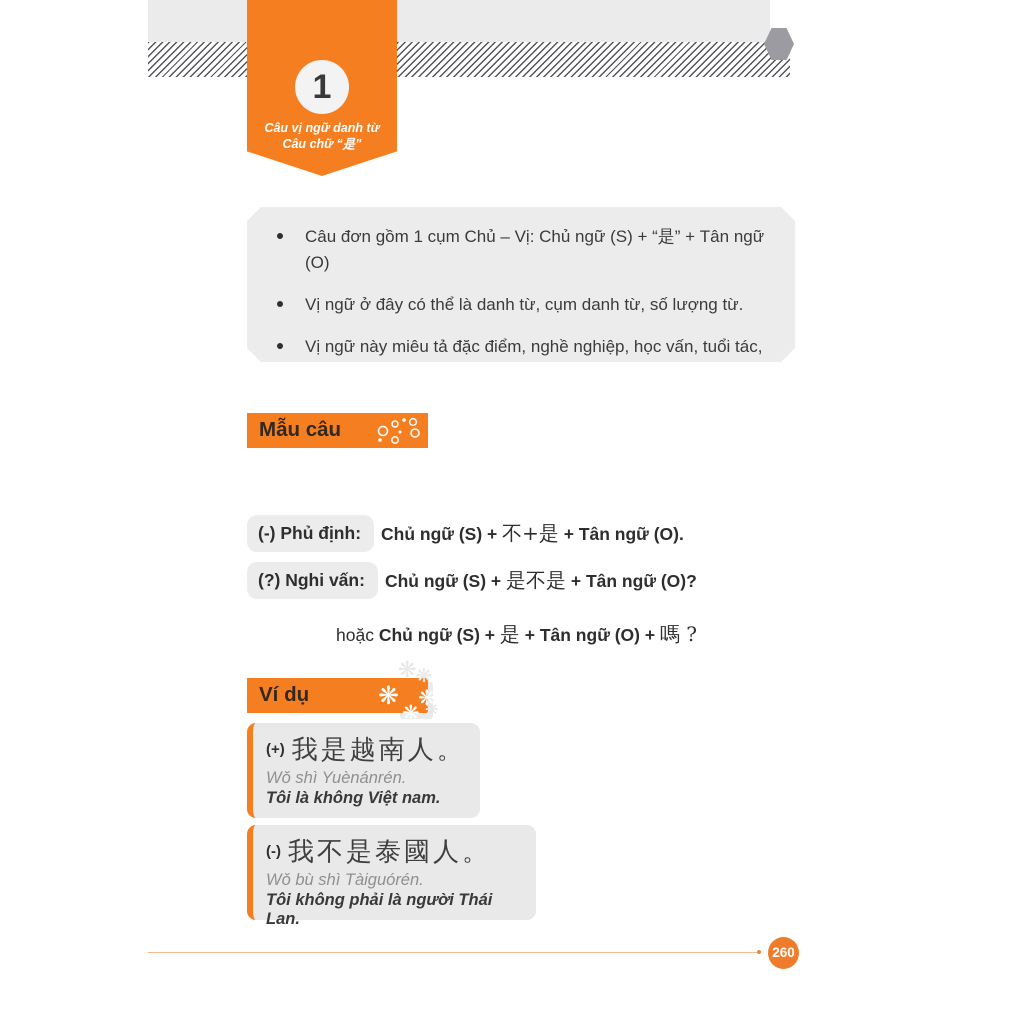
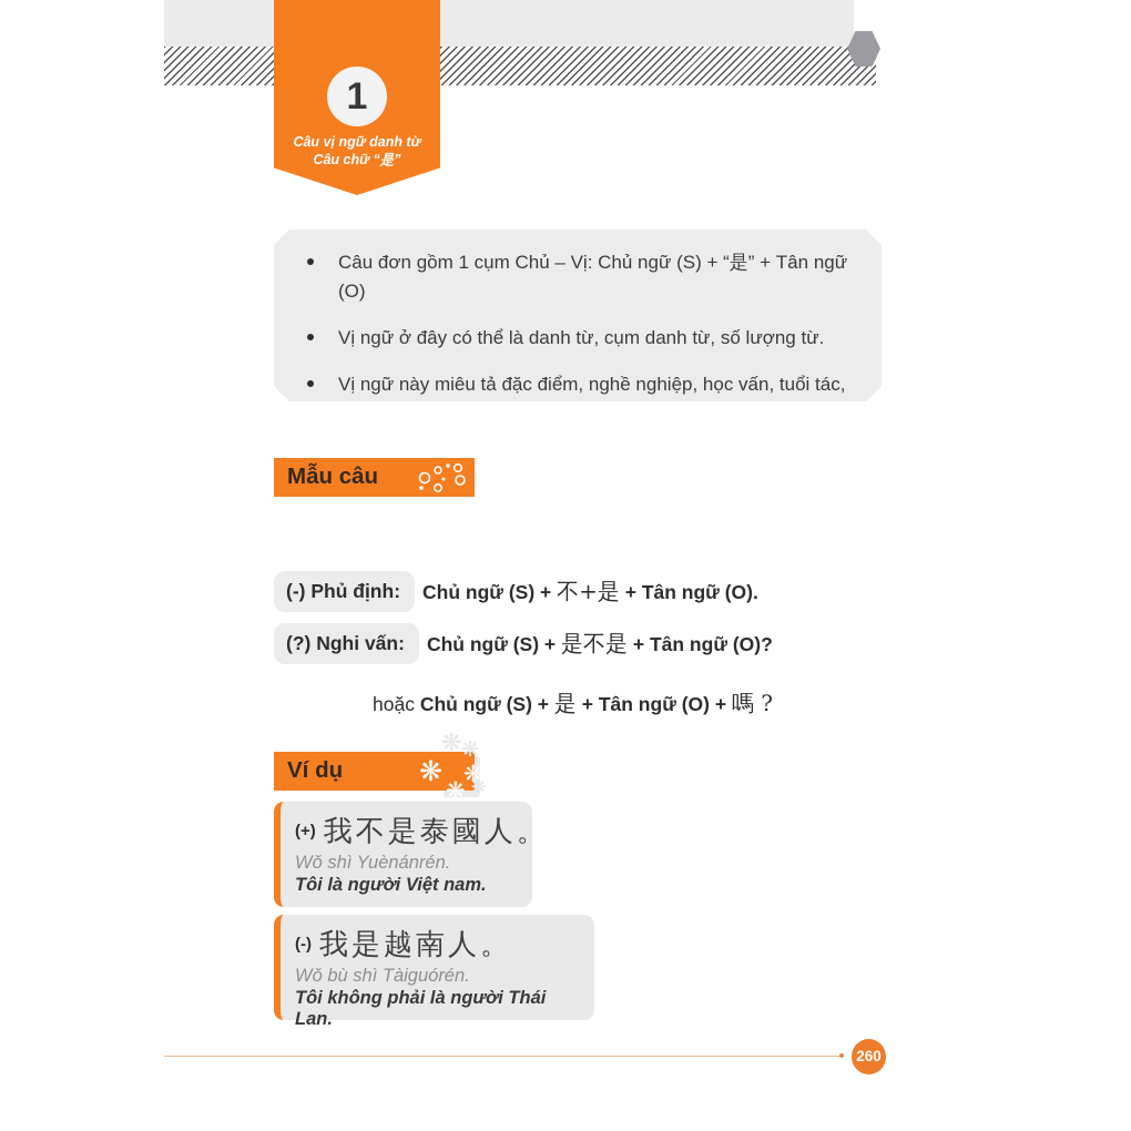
  1
  Câu vị ngữ danh từ
  Câu chữ “是”
  Câu đơn gồm 1 cụm Chủ – Vị: Chủ ngữ (S) + “是” + Tân ngữ (O)
  Vị ngữ ở đây có thể là danh từ, cụm danh từ, số lượng từ.
  Vị ngữ này miêu tả đặc điểm, nghề nghiệp, học vấn, tuổi tác,
  Mẫu câu
  (-) Phủ định:
  Chủ ngữ (S) + 不+是 + Tân ngữ (O).
  (?) Nghi vấn:
  Chủ ngữ (S) + 是不是 + Tân ngữ (O)?
  hoặc Chủ ngữ (S) + 是 + Tân ngữ (O) + 嗎 ?
  Ví dụ
  ❋
  ❋
  ❋
  ❋
  ❋
  ❋
  (+)
- 我是越南人。
+ 我不是泰國人。
  Wǒ shì Yuènánrén.
- Tôi là không Việt nam.
+ Tôi là người Việt nam.
  (-)
- 我不是泰國人。
+ 我是越南人。
  Wǒ bù shì Tàiguórén.
  Tôi không phải là người Thái Lan.
  260
